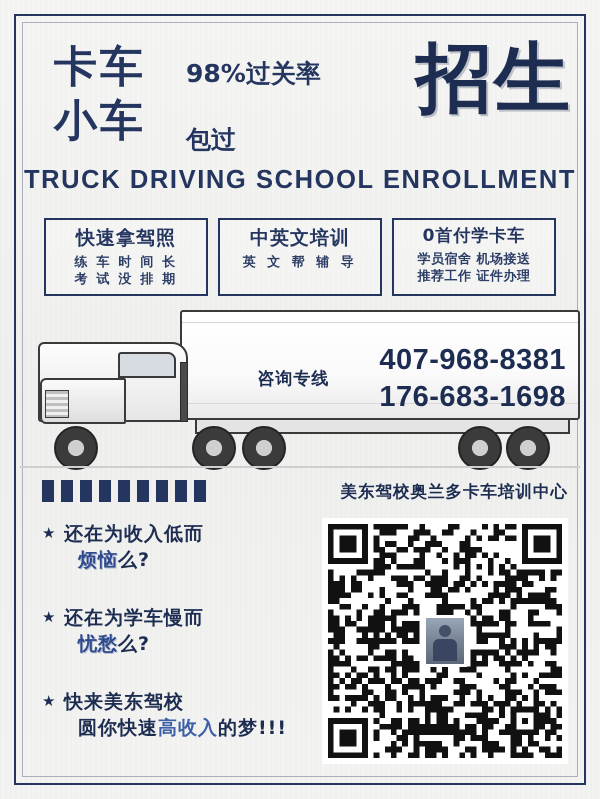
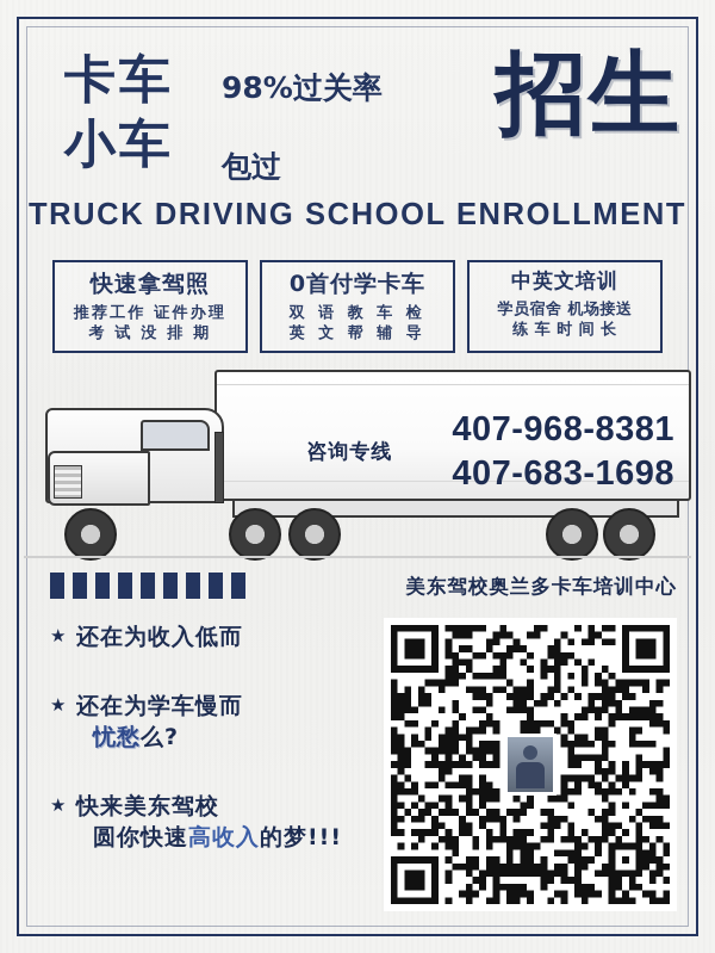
  卡车
  小车
  98%过关率
  包过
  招生
  TRUCK DRIVING SCHOOL ENROLLMENT
  快速拿驾照
- 练 车 时 间 长
+ 推荐工作 证件办理
  考 试 没 排 期
- 中英文培训
+ 0首付学卡车
+ 双 语 教 车 检
  英 文 帮 辅 导
- 0首付学卡车
+ 中英文培训
  学员宿舍 机场接送
- 推荐工作 证件办理
+ 练 车 时 间 长
  咨询专线
  407-968-8381
- 176-683-1698
+ 407-683-1698
  美东驾校奥兰多卡车培训中心
  ★
  还在为收入低而
- 烦恼么?
  ★
  还在为学车慢而
  忧愁么?
  ★
  快来美东驾校
  圆你快速高收入的梦!!!
